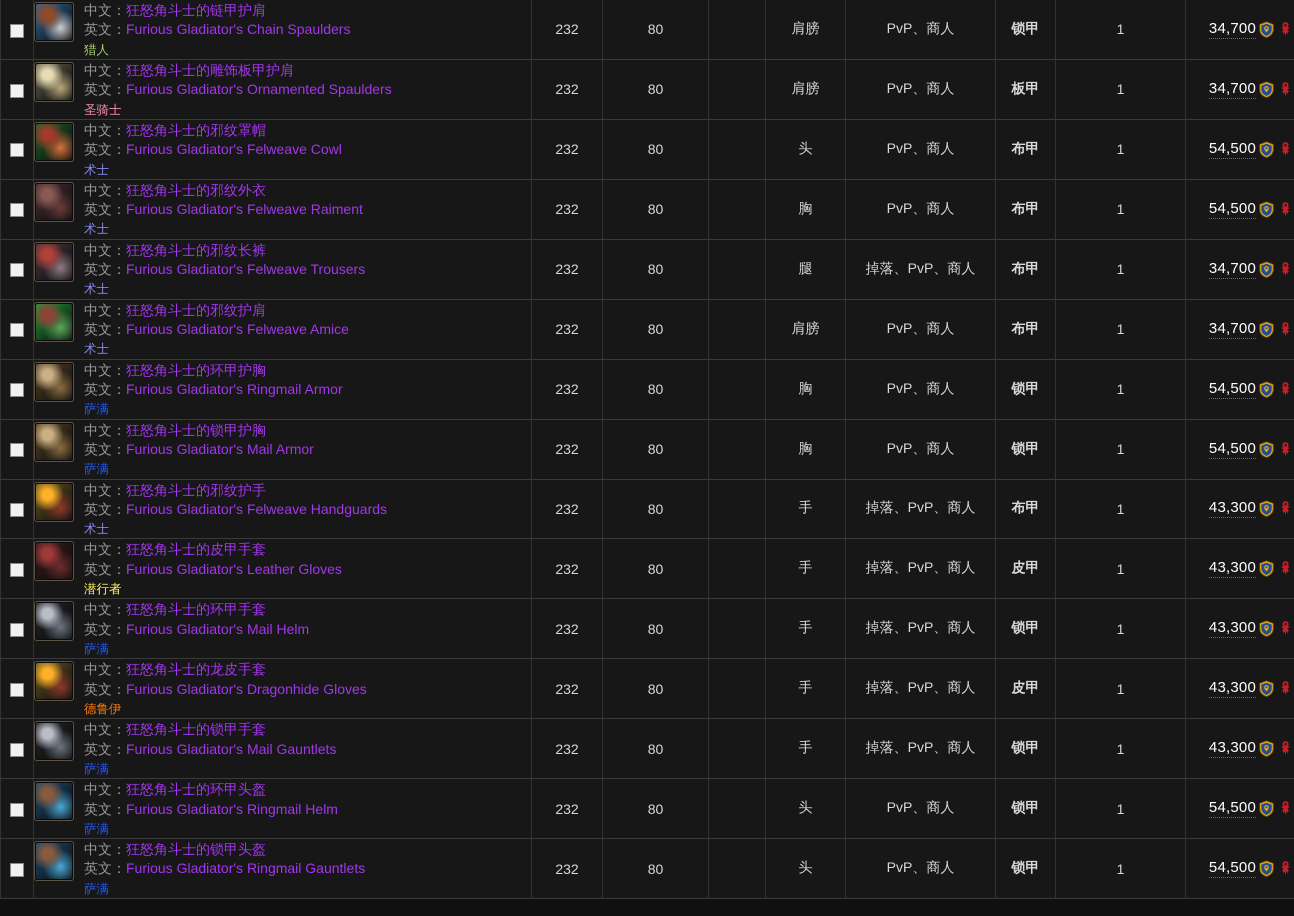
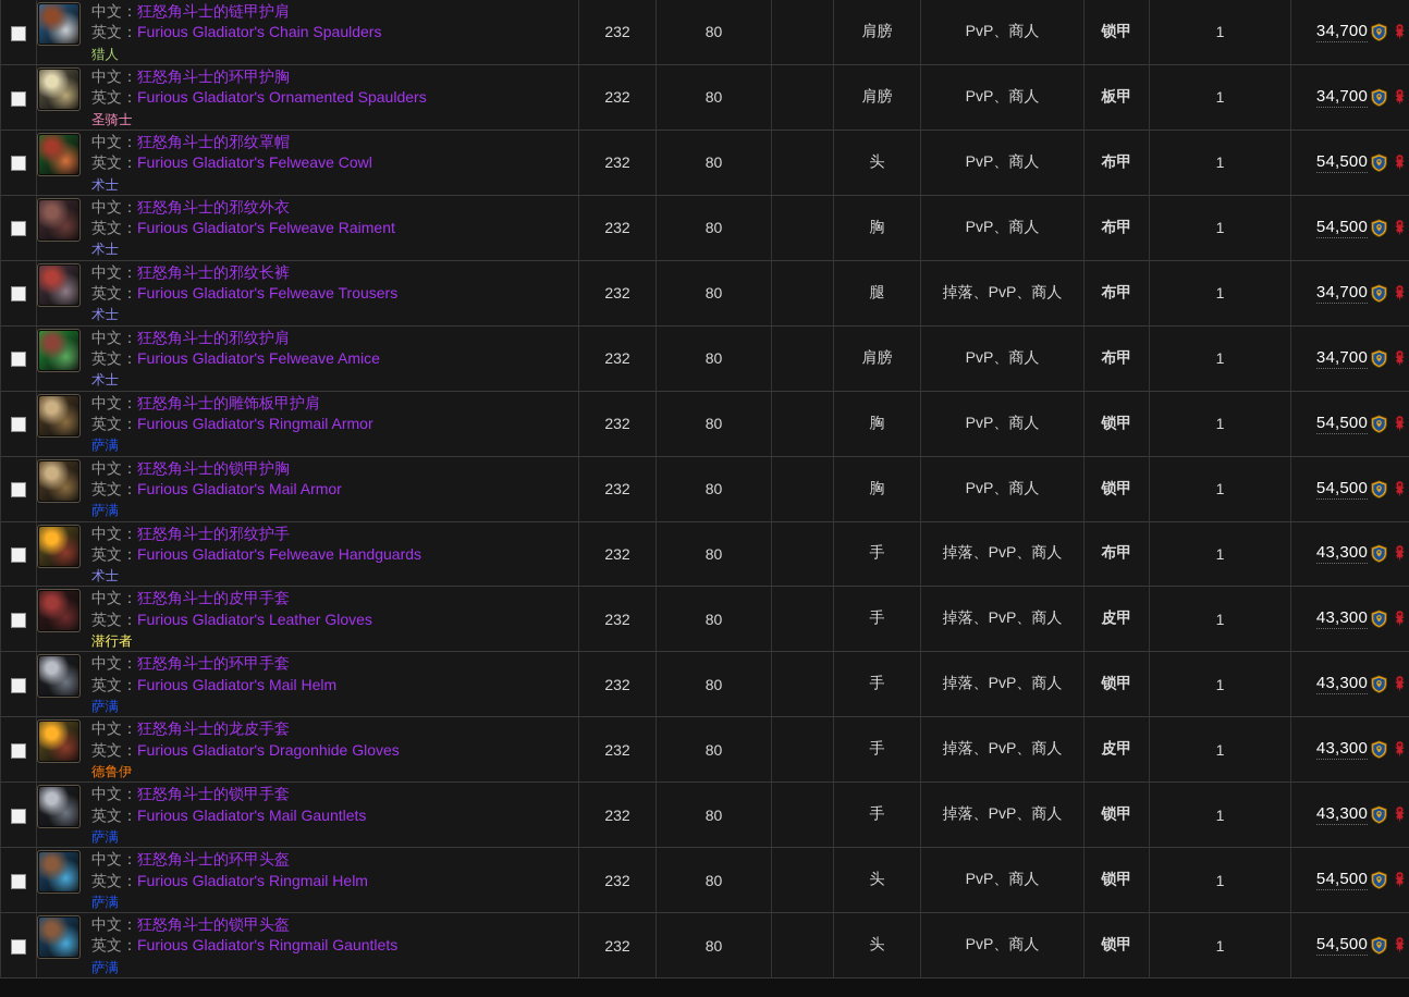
  	中文：狂怒角斗士的链甲护肩 英文：Furious Gladiator's Chain Spaulders 猎人	232	80		肩膀	PvP、商人	锁甲	1	34,700
- 	中文：狂怒角斗士的雕饰板甲护肩 英文：Furious Gladiator's Ornamented Spaulders 圣骑士	232	80		肩膀	PvP、商人	板甲	1	34,700
+ 	中文：狂怒角斗士的环甲护胸 英文：Furious Gladiator's Ornamented Spaulders 圣骑士	232	80		肩膀	PvP、商人	板甲	1	34,700
  	中文：狂怒角斗士的邪纹罩帽 英文：Furious Gladiator's Felweave Cowl 术士	232	80		头	PvP、商人	布甲	1	54,500
  	中文：狂怒角斗士的邪纹外衣 英文：Furious Gladiator's Felweave Raiment 术士	232	80		胸	PvP、商人	布甲	1	54,500
  	中文：狂怒角斗士的邪纹长裤 英文：Furious Gladiator's Felweave Trousers 术士	232	80		腿	掉落、PvP、商人	布甲	1	34,700
  	中文：狂怒角斗士的邪纹护肩 英文：Furious Gladiator's Felweave Amice 术士	232	80		肩膀	PvP、商人	布甲	1	34,700
- 	中文：狂怒角斗士的环甲护胸 英文：Furious Gladiator's Ringmail Armor 萨满	232	80		胸	PvP、商人	锁甲	1	54,500
+ 	中文：狂怒角斗士的雕饰板甲护肩 英文：Furious Gladiator's Ringmail Armor 萨满	232	80		胸	PvP、商人	锁甲	1	54,500
  	中文：狂怒角斗士的锁甲护胸 英文：Furious Gladiator's Mail Armor 萨满	232	80		胸	PvP、商人	锁甲	1	54,500
  	中文：狂怒角斗士的邪纹护手 英文：Furious Gladiator's Felweave Handguards 术士	232	80		手	掉落、PvP、商人	布甲	1	43,300
  	中文：狂怒角斗士的皮甲手套 英文：Furious Gladiator's Leather Gloves 潜行者	232	80		手	掉落、PvP、商人	皮甲	1	43,300
  	中文：狂怒角斗士的环甲手套 英文：Furious Gladiator's Mail Helm 萨满	232	80		手	掉落、PvP、商人	锁甲	1	43,300
  	中文：狂怒角斗士的龙皮手套 英文：Furious Gladiator's Dragonhide Gloves 德鲁伊	232	80		手	掉落、PvP、商人	皮甲	1	43,300
  	中文：狂怒角斗士的锁甲手套 英文：Furious Gladiator's Mail Gauntlets 萨满	232	80		手	掉落、PvP、商人	锁甲	1	43,300
  	中文：狂怒角斗士的环甲头盔 英文：Furious Gladiator's Ringmail Helm 萨满	232	80		头	PvP、商人	锁甲	1	54,500
  	中文：狂怒角斗士的锁甲头盔 英文：Furious Gladiator's Ringmail Gauntlets 萨满	232	80		头	PvP、商人	锁甲	1	54,500
